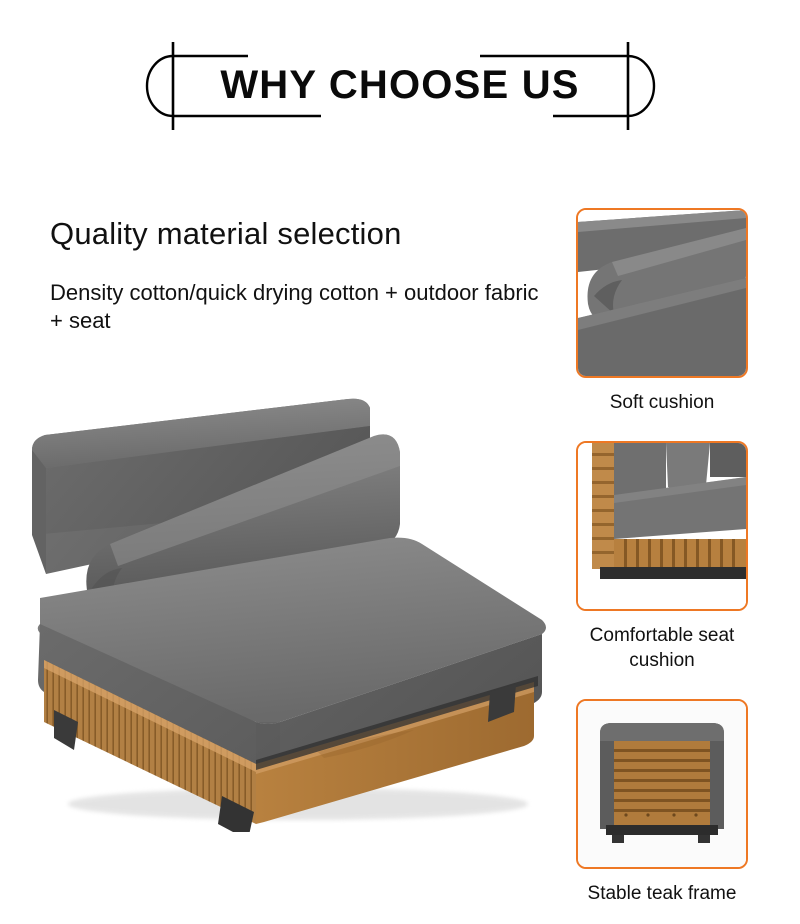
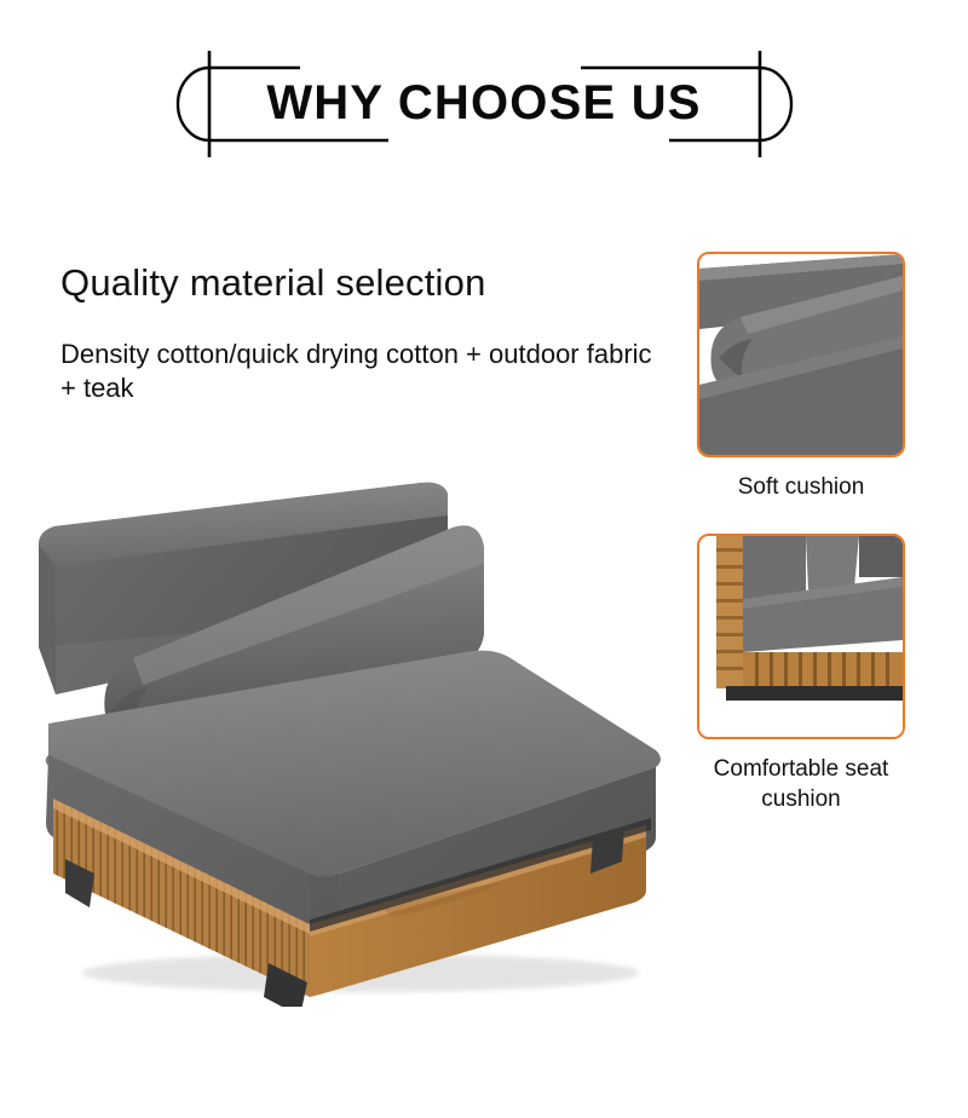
  WHY CHOOSE US
  Quality material selection
- Density cotton/quick drying cotton + outdoor fabric + seat
+ Density cotton/quick drying cotton + outdoor fabric + teak
  Soft cushion
  Comfortable seat cushion
- Stable teak frame
